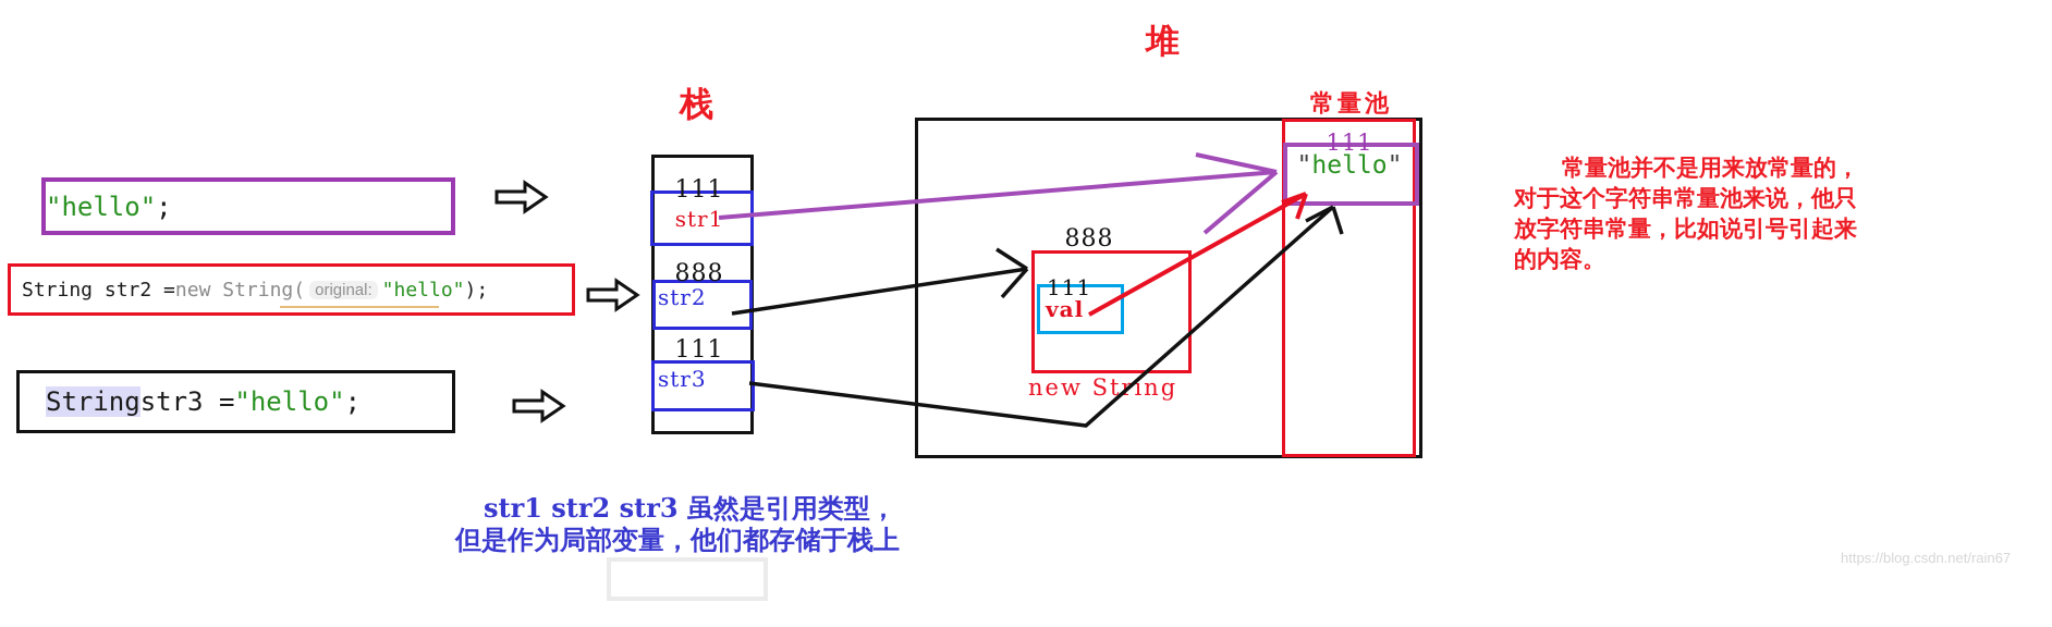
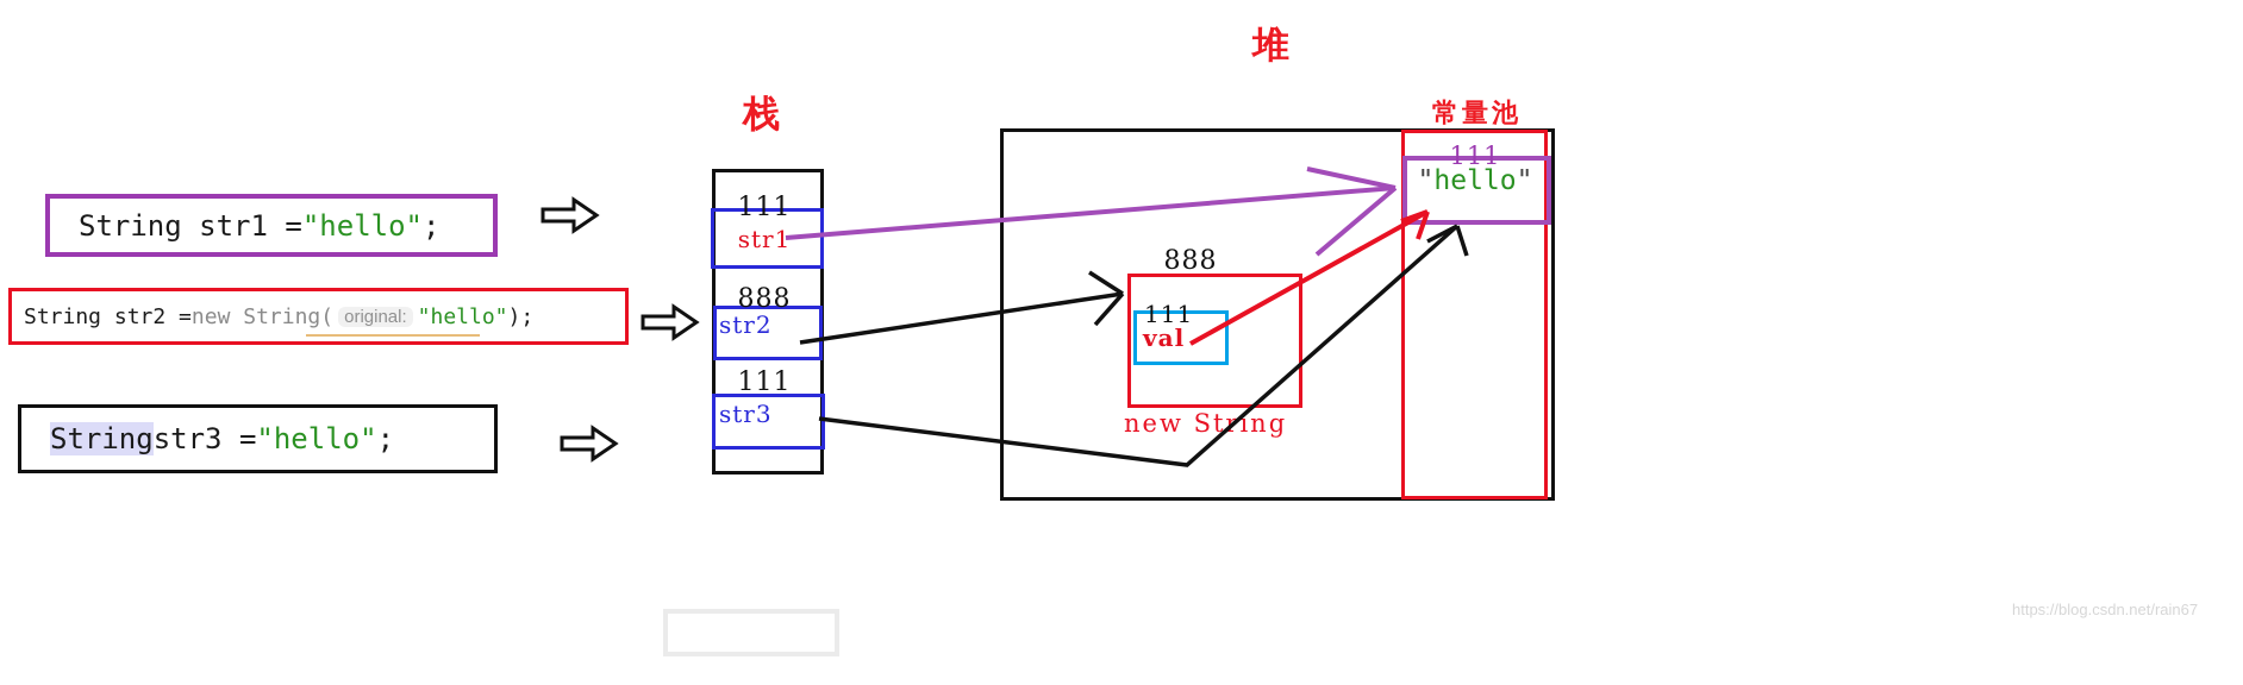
+ String str1 =
  "hello"
  ;
  String str2 =
  new String(
  original:
  "hello"
  );
  String
  str3 =
  "hello"
  ;
  栈
  堆
  常量池
  111
  str1
  888
  str2
  111
  str3
  111
  "hello"
  888
  111
  val
  new Sting
- 常量池并不是用来放常量的，
- 对于这个字符串常量池来说，他只
- 放字符串常量，比如说引号引起来
- 的内容。
- str1 str2 str3 虽然是引用类型，
- 但是作为局部变量，他们都存储于栈上
  https://blog.csdn.net/rain67
